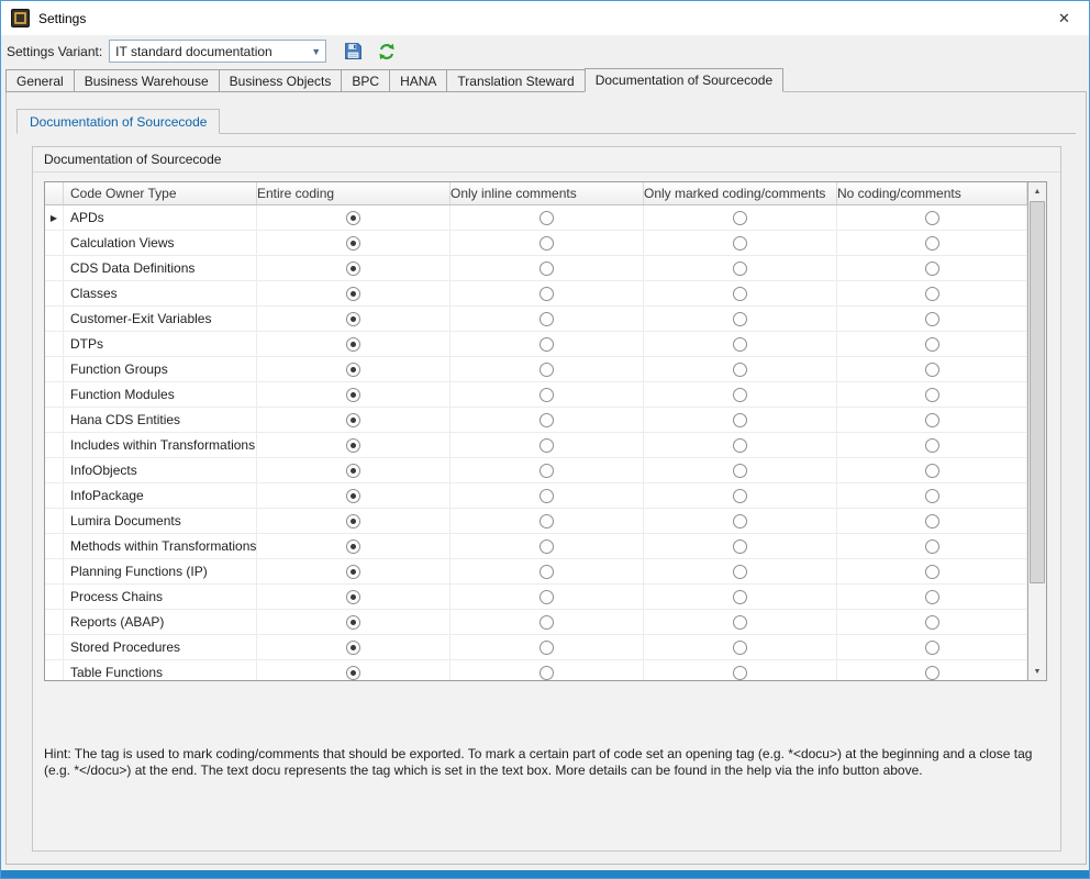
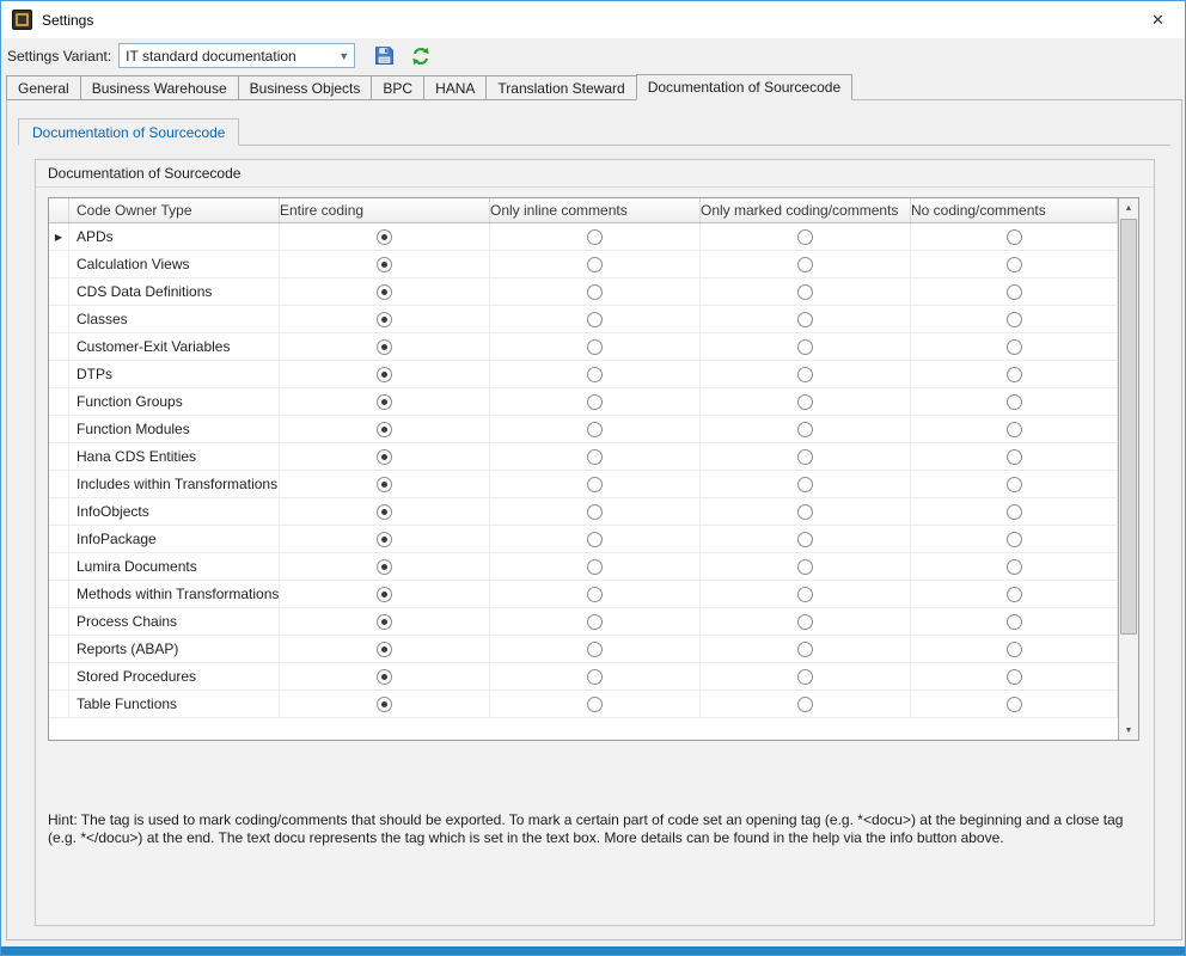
  Settings
  ✕
  Settings Variant:
  IT standard documentation
  ▼
  General
  Business Warehouse
  Business Objects
  BPC
  HANA
  Translation Steward
  Documentation of Sourcecode
  Documentation of Sourcecode
  Documentation of Sourcecode
  Code Owner Type
  Entire coding
  Only inline comments
  Only marked coding/comments
  No coding/comments
  ▶
  APDs
  Calculation Views
  CDS Data Definitions
  Classes
  Customer-Exit Variables
  DTPs
  Function Groups
  Function Modules
  Hana CDS Entities
  Includes within Transformations
  InfoObjects
  InfoPackage
  Lumira Documents
  Methods within Transformations
- Planning Functions (IP)
  Process Chains
  Reports (ABAP)
  Stored Procedures
  Table Functions
  Hint: The tag is used to mark coding/comments that should be exported. To mark a certain part of code set an opening tag (e.g. *<docu>) at the beginning and a close tag (e.g. *</docu>) at the end. The text docu represents the tag which is set in the text box. More details can be found in the help via the info button above.
